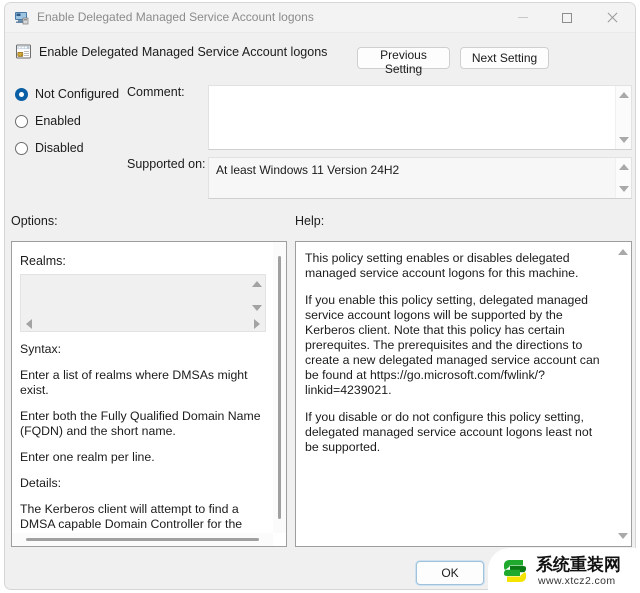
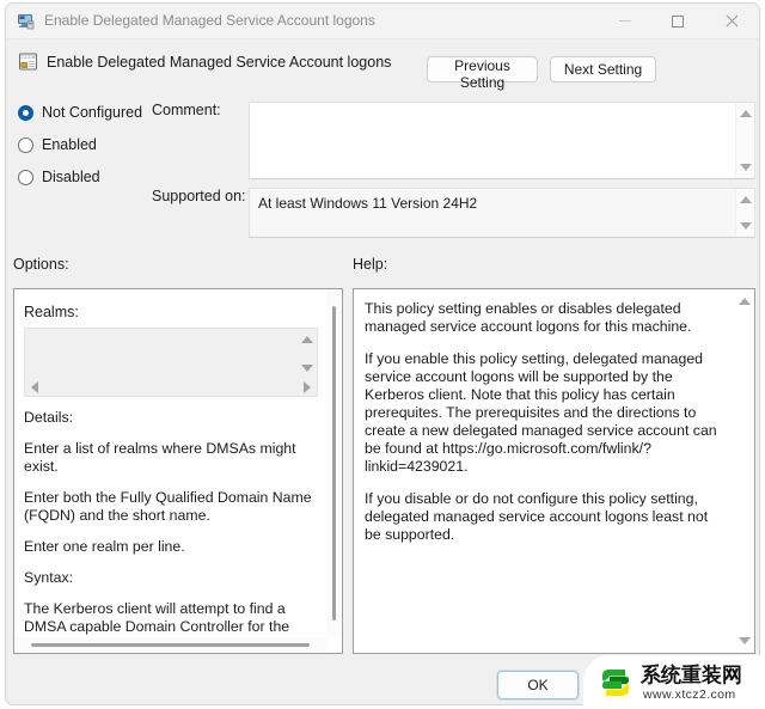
  Enable Delegated Managed Service Account logons
  Enable Delegated Managed Service Account logons
  Previous Setting
  Next Setting
  Not Configured
  Enabled
  Disabled
  Comment:
  Supported on:
  At least Windows 11 Version 24H2
  Options:
  Help:
  Realms:
- Syntax:
+ Details:
  Enter a list of realms where DMSAs might exist.
  Enter both the Fully Qualified Domain Name (FQDN) and the short name.
  Enter one realm per line.
- Details:
+ Syntax:
  The Kerberos client will attempt to find a DMSA capable Domain Controller for the
  This policy setting enables or disables delegated managed service account logons for this machine.
  If you enable this policy setting, delegated managed service account logons will be supported by the Kerberos client. Note that this policy has certain prerequites. The prerequisites and the directions to create a new delegated managed service account can be found at https://go.microsoft.com/fwlink/?linkid=4239021.
  If you disable or do not configure this policy setting, delegated managed service account logons least not be supported.
  OK
  系统重装网
  www.xtcz2.com
